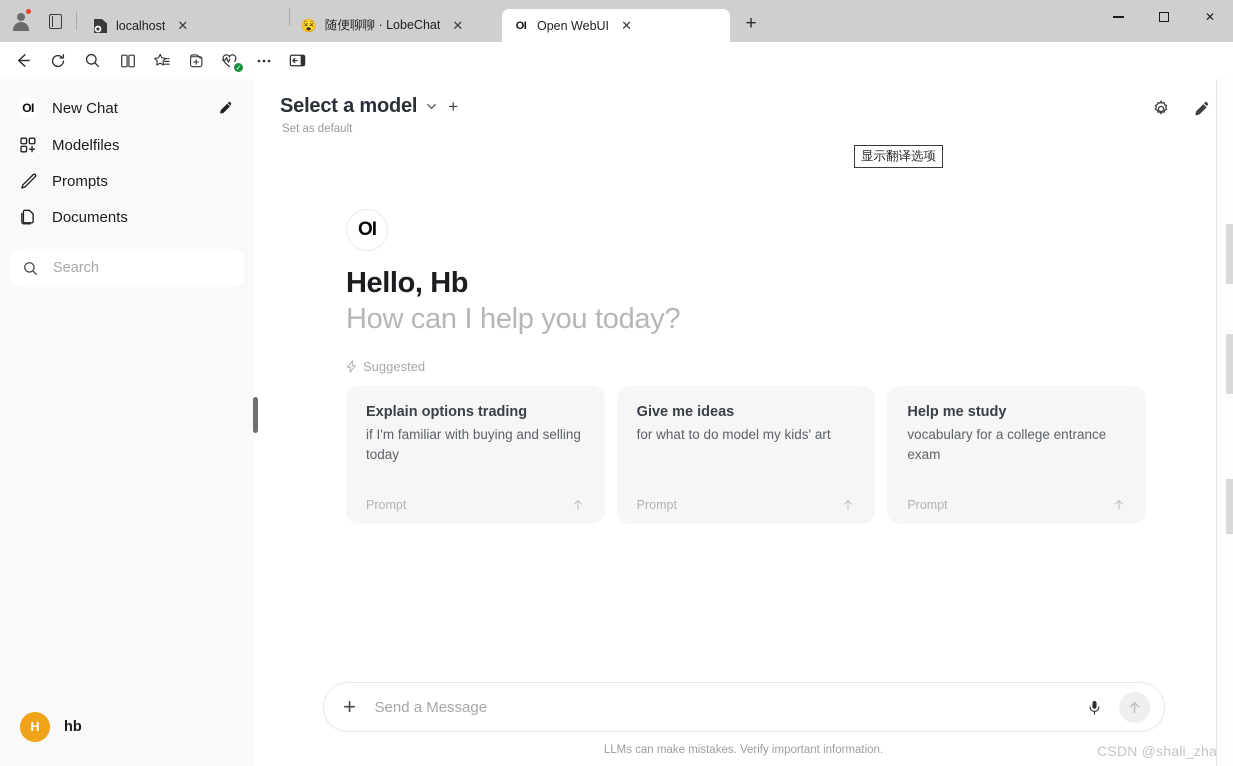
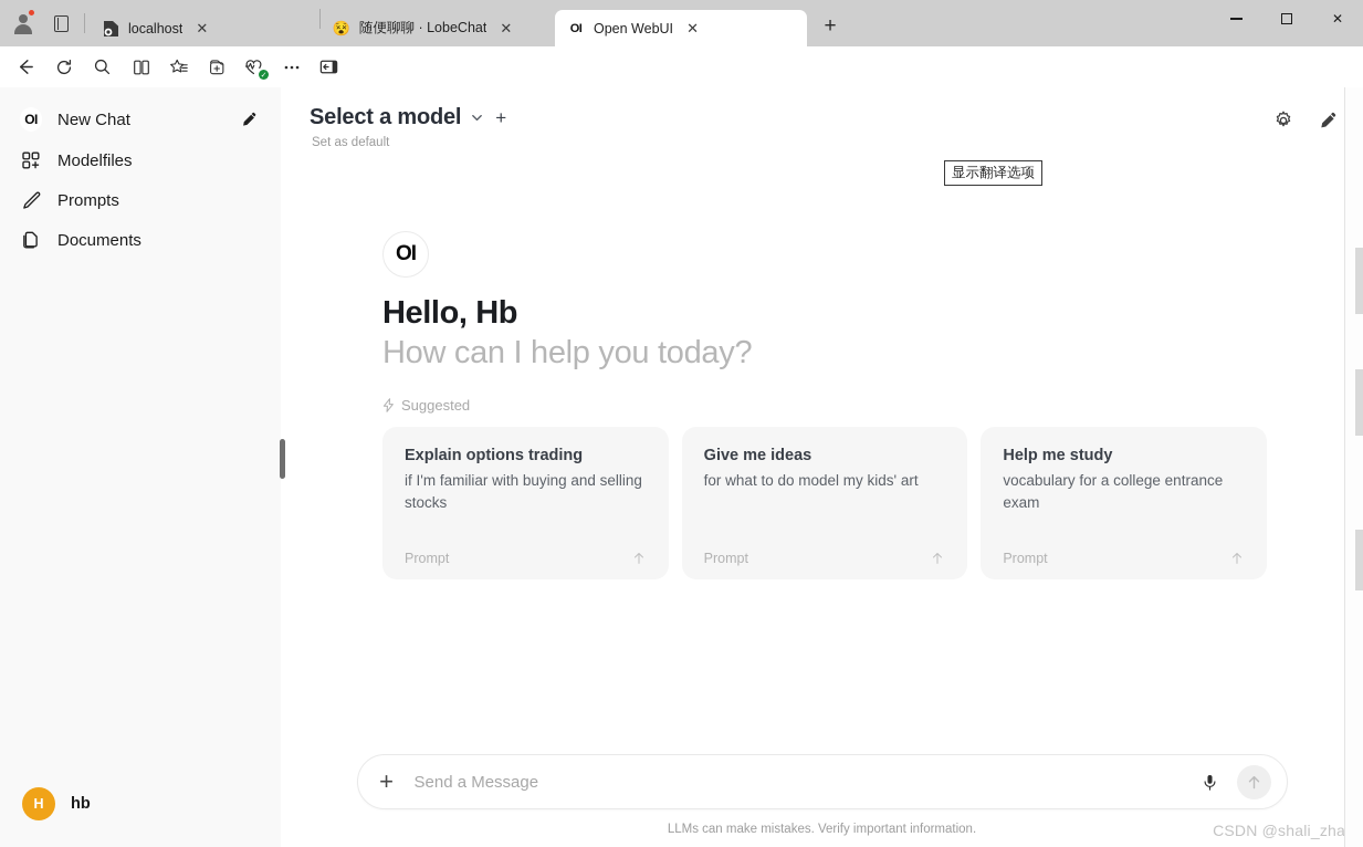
  localhost
  ✕
  😵
  随便聊聊 · LobeChat
  ✕
  OI
  Open WebUI
  ✕
  +
  ✕
  OI
  New Chat
  Modelfiles
  Prompts
  Documents
- Search
  H
  hb
  Select a model
  +
  Set as default
  显示翻译选项
  OI
  Hello, Hb
  How can I help you today?
  Suggested
  Explain options trading
- if I'm familiar with buying and selling today
+ if I'm familiar with buying and selling stocks
  Prompt
  Give me ideas
  for what to do model my kids' art
  Prompt
  Help me study
  vocabulary for a college entrance exam
  Prompt
  +
  Send a Message
  LLMs can make mistakes. Verify important information.
  CSDN @shali_zha
